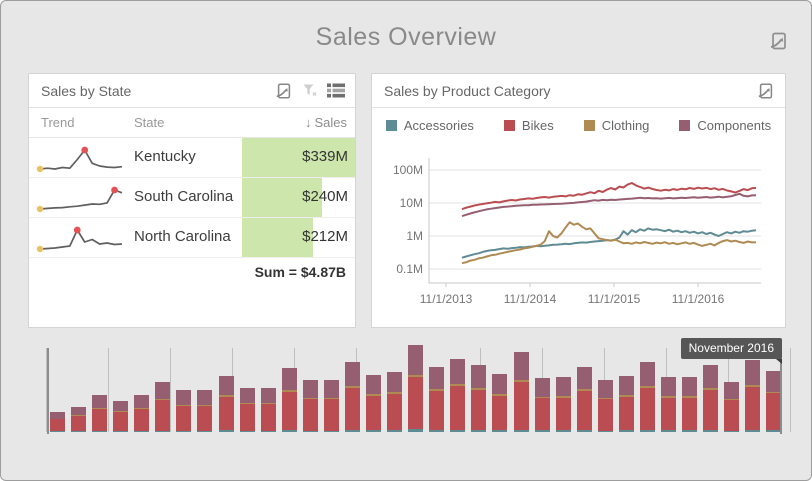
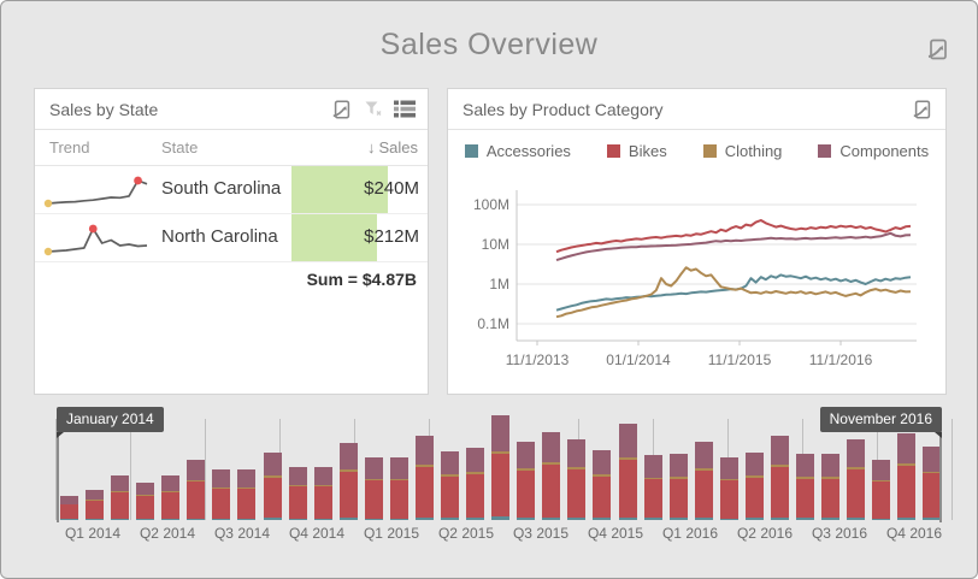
  Sales Overview
  Sales by State
  Trend
  State
  ↓ Sales
- Kentucky
- $339M
  South Carolina
  $240M
  North Carolina
  $212M
  Sum = $4.87B
  Sales by Product Category
  Accessories
  Bikes
  Clothing
  Components
  100M
  10M
  1M
  0.1M
  11/1/2013
- 11/1/2014
+ 01/1/2014
  11/1/2015
  11/1/2016
+ January 2014
  November 2016
+ Q1 2014
+ Q2 2014
+ Q3 2014
+ Q4 2014
+ Q1 2015
+ Q2 2015
+ Q3 2015
+ Q4 2015
+ Q1 2016
+ Q2 2016
+ Q3 2016
+ Q4 2016
